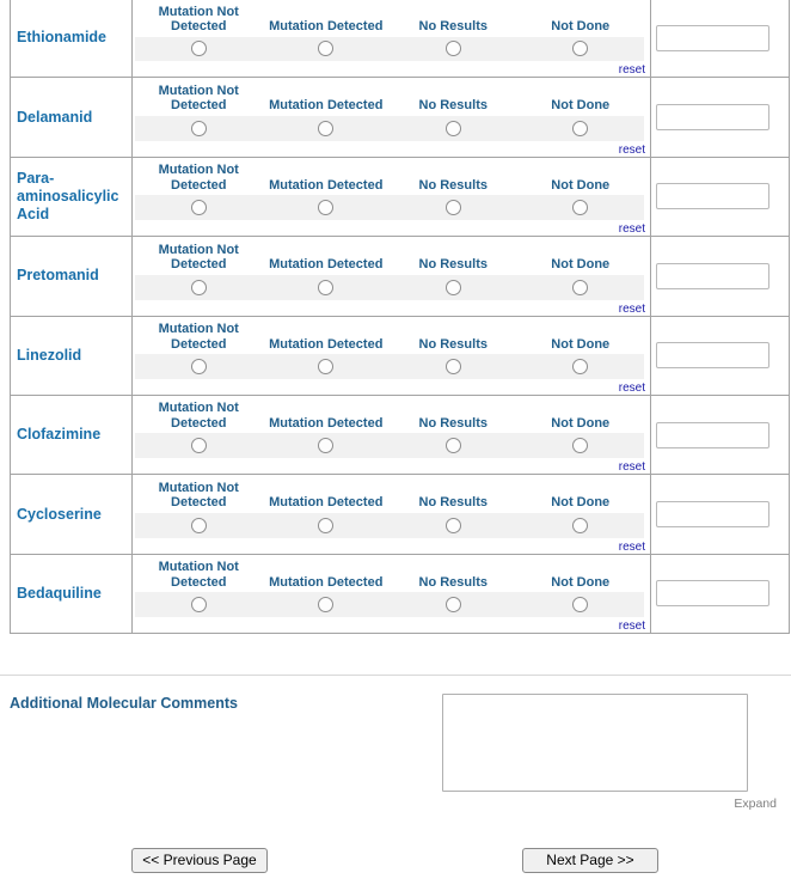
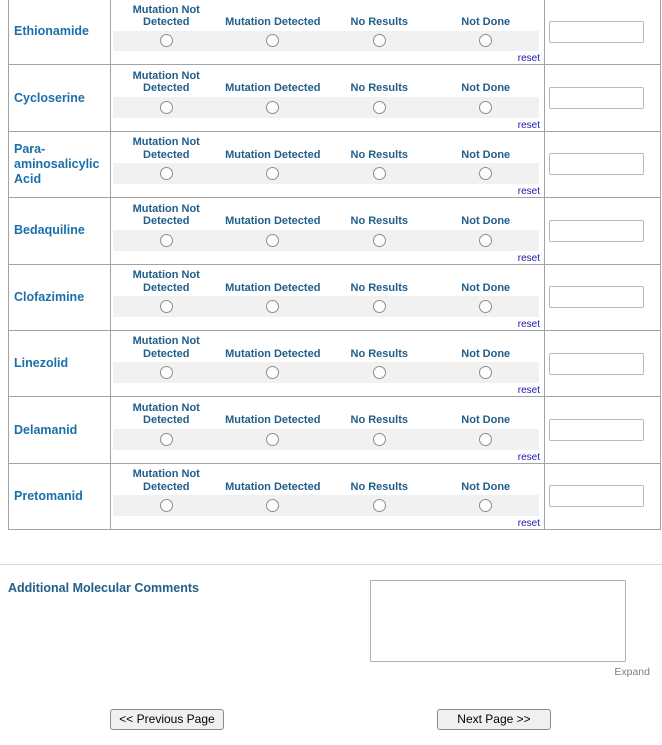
  Ethionamide
  Mutation Not Detected
  Mutation Detected
  No Results
  Not Done
  reset
- Delamanid
+ Cycloserine
  Mutation Not Detected
  Mutation Detected
  No Results
  Not Done
  reset
  Para-aminosalicylic Acid
  Mutation Not Detected
  Mutation Detected
  No Results
  Not Done
  reset
- Pretomanid
+ Bedaquiline
  Mutation Not Detected
  Mutation Detected
  No Results
  Not Done
  reset
- Linezolid
+ Clofazimine
  Mutation Not Detected
  Mutation Detected
  No Results
  Not Done
  reset
- Clofazimine
+ Linezolid
  Mutation Not Detected
  Mutation Detected
  No Results
  Not Done
  reset
- Cycloserine
+ Delamanid
  Mutation Not Detected
  Mutation Detected
  No Results
  Not Done
  reset
- Bedaquiline
+ Pretomanid
  Mutation Not Detected
  Mutation Detected
  No Results
  Not Done
  reset
  Additional Molecular Comments
  Expand
  << Previous Page
  Next Page >>
